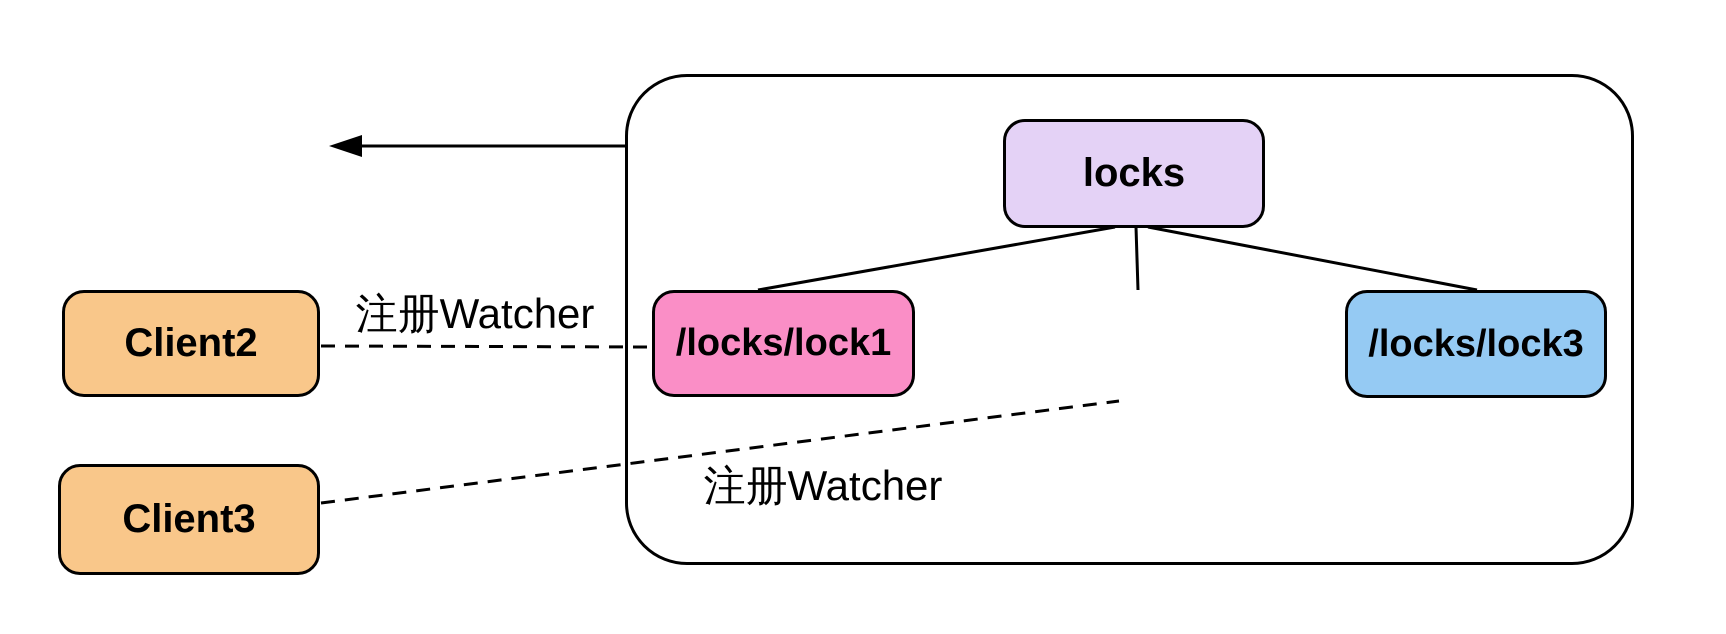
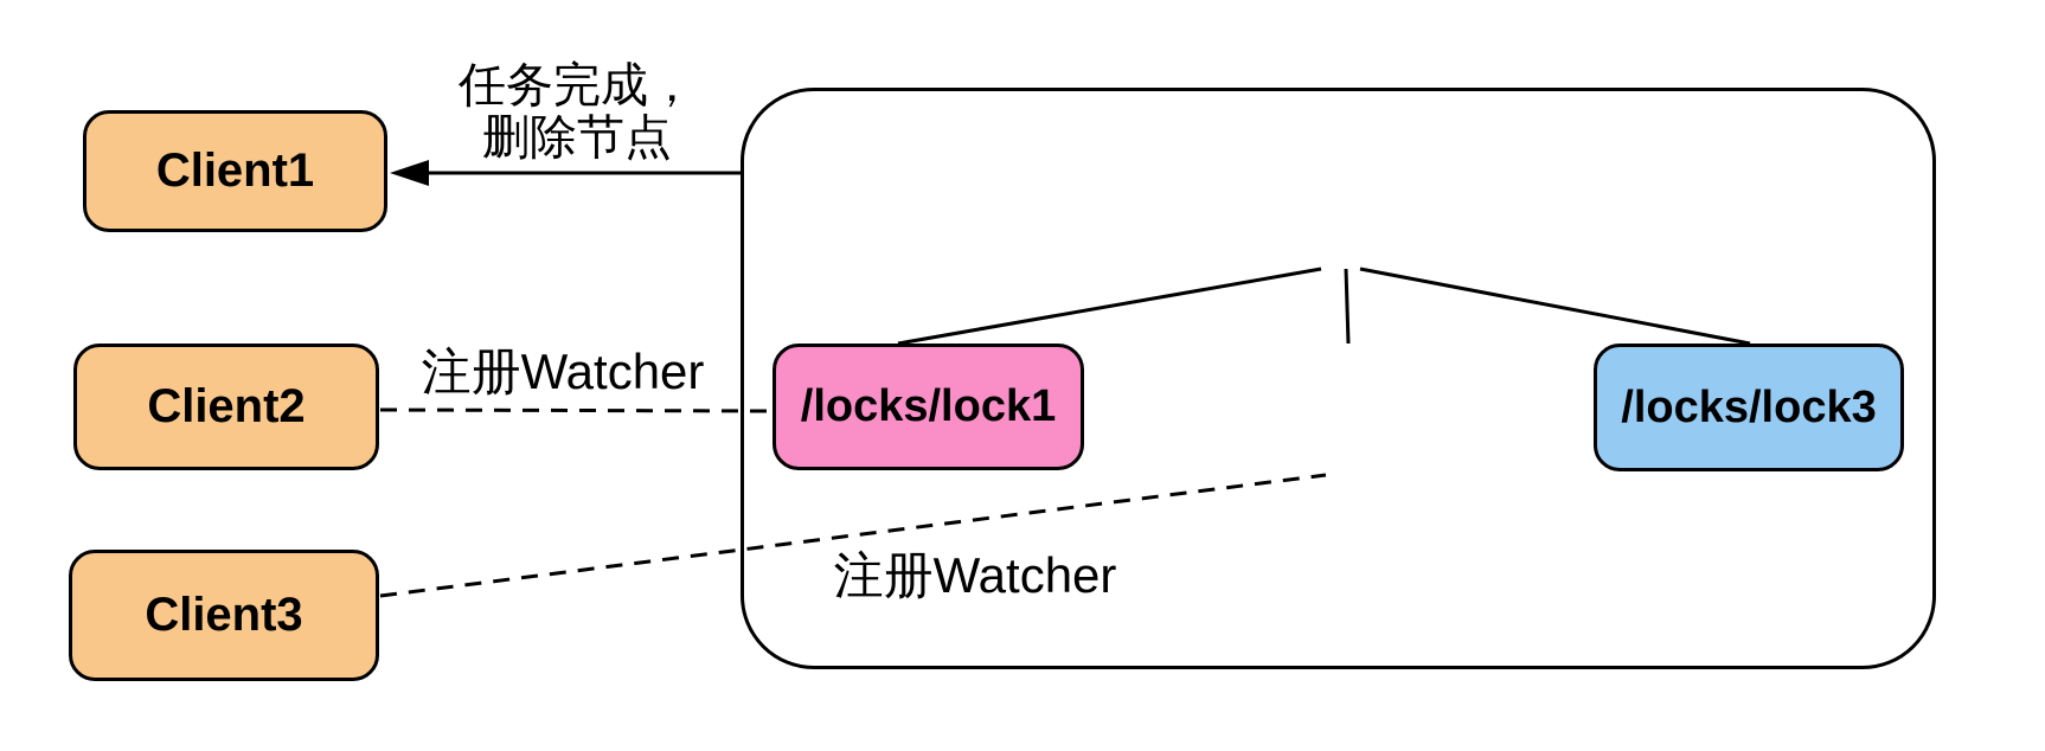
+ Client1
  Client2
  Client3
- locks
  /locks/lock1
  /locks/lock3
+ 任务完成，
+ 删除节点
  注册Watcher
  注册Watcher
